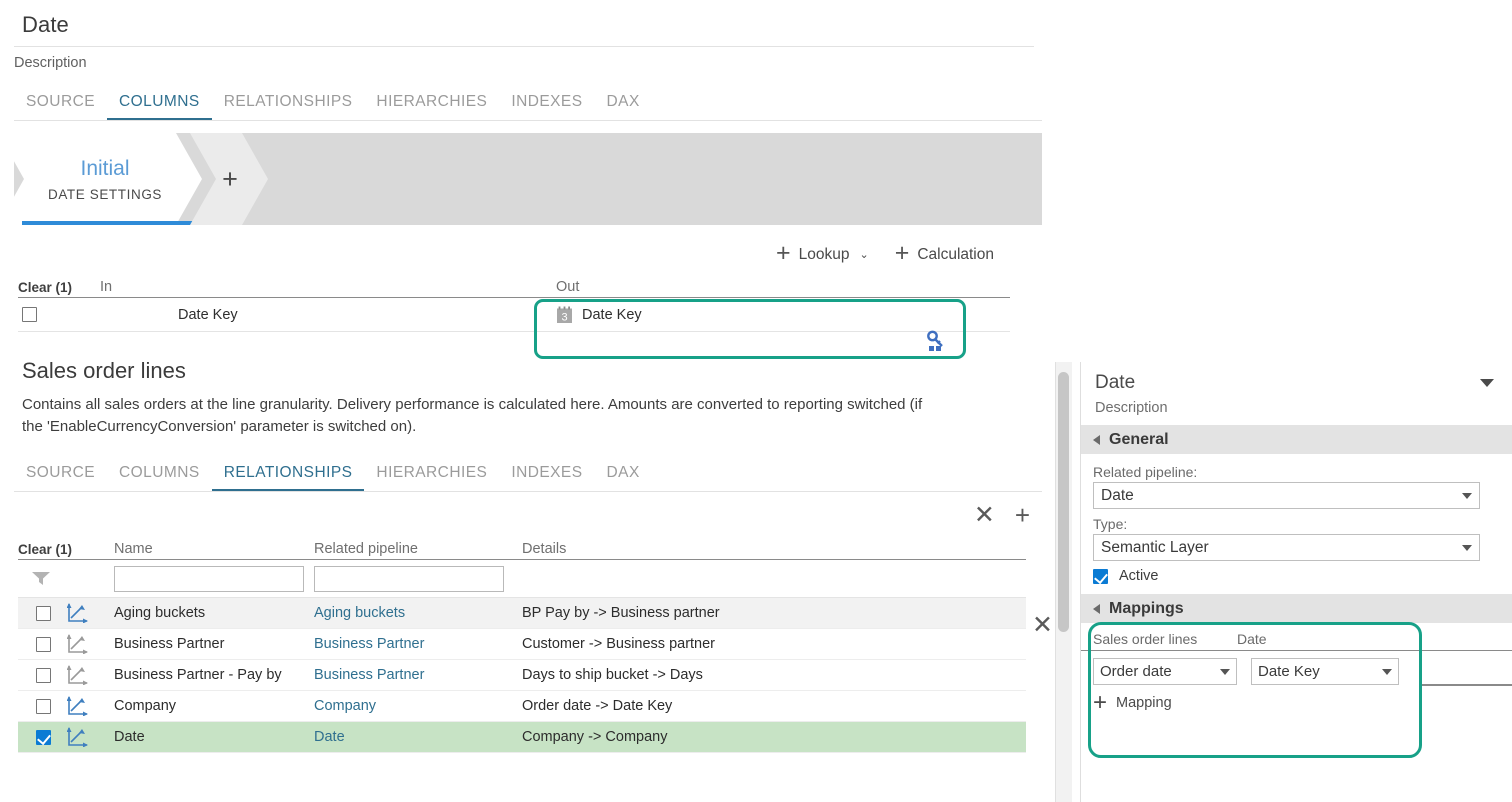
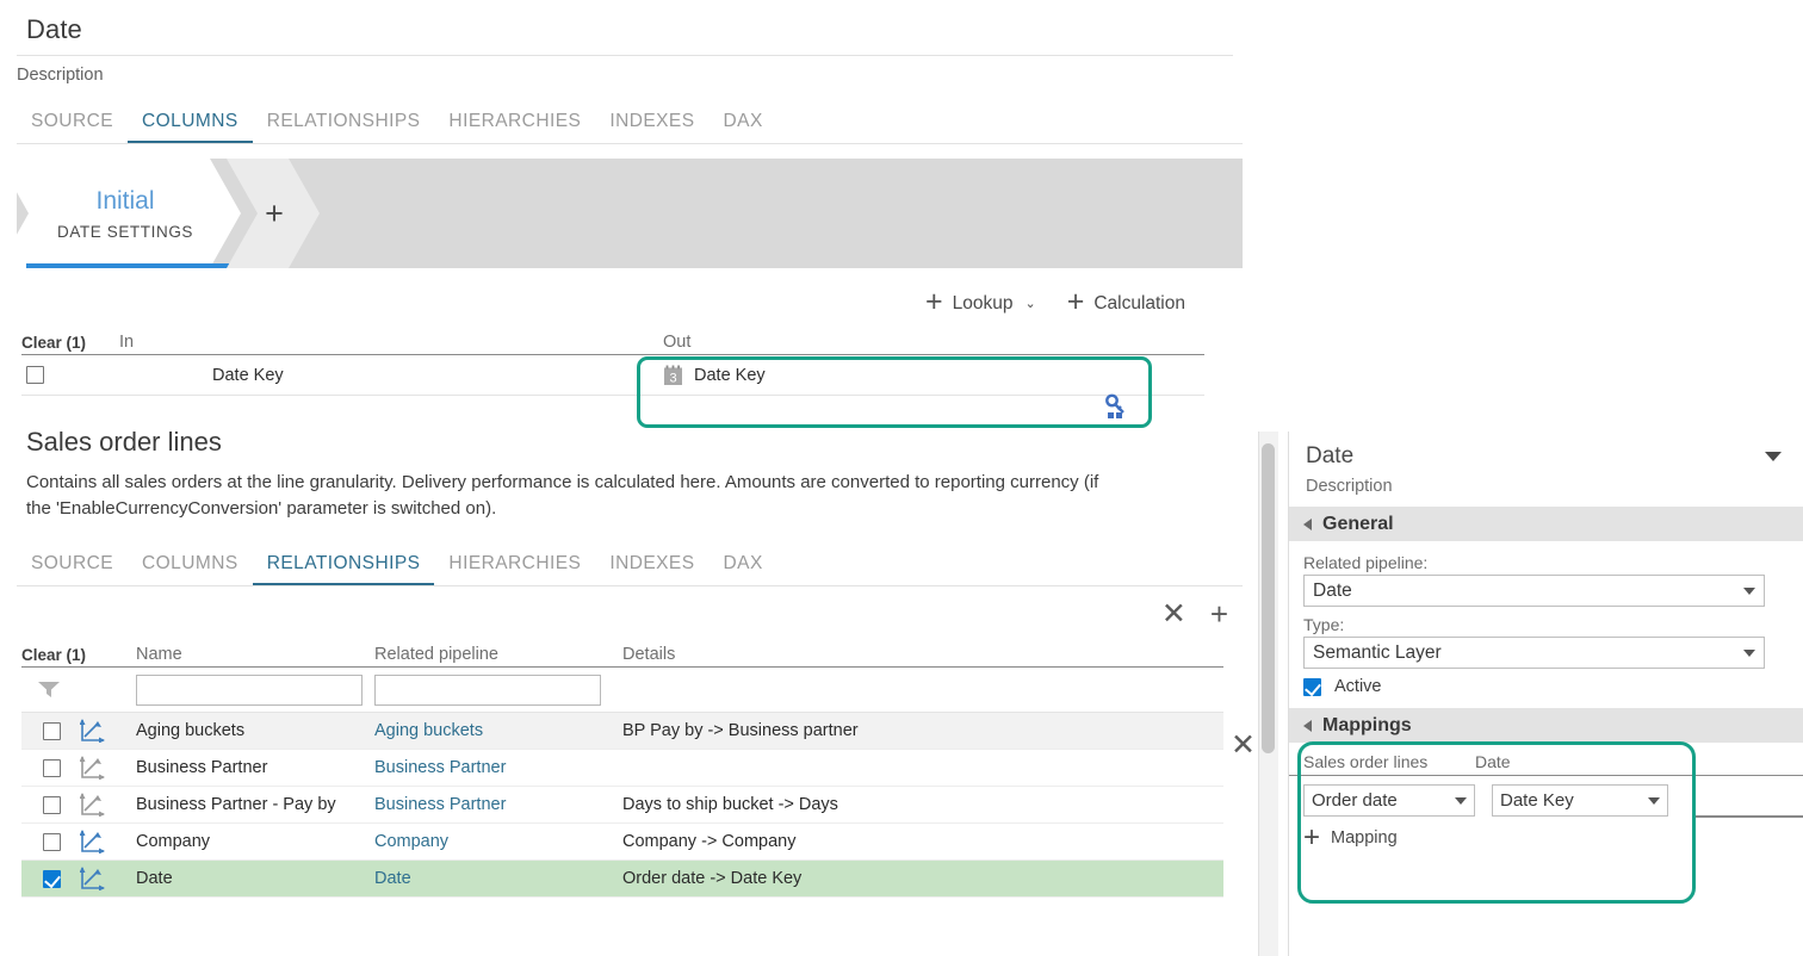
  Date
  Description
  SOURCE
  COLUMNS
  RELATIONSHIPS
  HIERARCHIES
  INDEXES
  DAX
  Initial
  DATE SETTINGS
  +
  +
  Lookup
  ⌄
  +
  Calculation
  Clear (1)
  In
  Out
  Date Key
  3
  Date Key
  Sales order lines
- Contains all sales orders at the line granularity. Delivery performance is calculated here. Amounts are converted to reporting switched (if the 'EnableCurrencyConversion' parameter is switched on).
+ Contains all sales orders at the line granularity. Delivery performance is calculated here. Amounts are converted to reporting currency (if the 'EnableCurrencyConversion' parameter is switched on).
  SOURCE
  COLUMNS
  RELATIONSHIPS
  HIERARCHIES
  INDEXES
  DAX
  ✕
  +
  Clear (1)
  Name
  Related pipeline
  Details
  Aging buckets
  Aging buckets
  BP Pay by -> Business partner
  Business Partner
  Business Partner
- Customer -> Business partner
  Business Partner - Pay by
  Business Partner
  Days to ship bucket -> Days
  Company
  Company
- Order date -> Date Key
+ Company -> Company
  Date
  Date
- Company -> Company
+ Order date -> Date Key
  ✕
  Date
  Description
  General
  Related pipeline:
  Date
  Type:
  Semantic Layer
  Active
  Mappings
  Sales order lines
  Date
  Order date
  Date Key
  +
  Mapping
